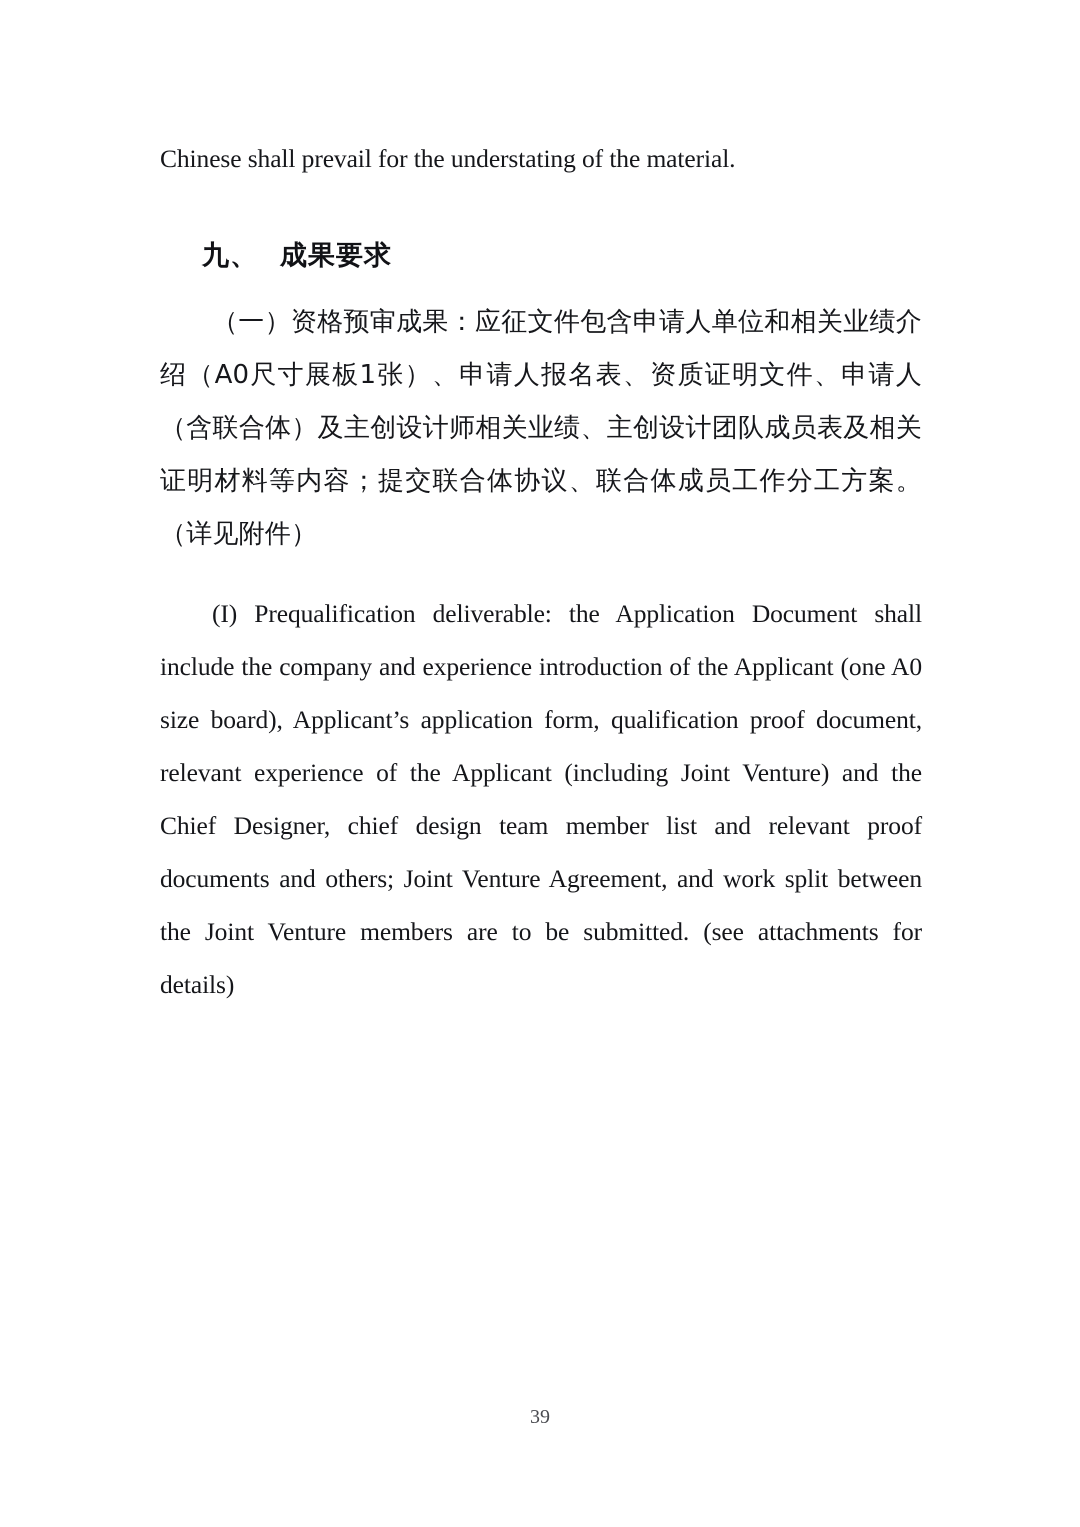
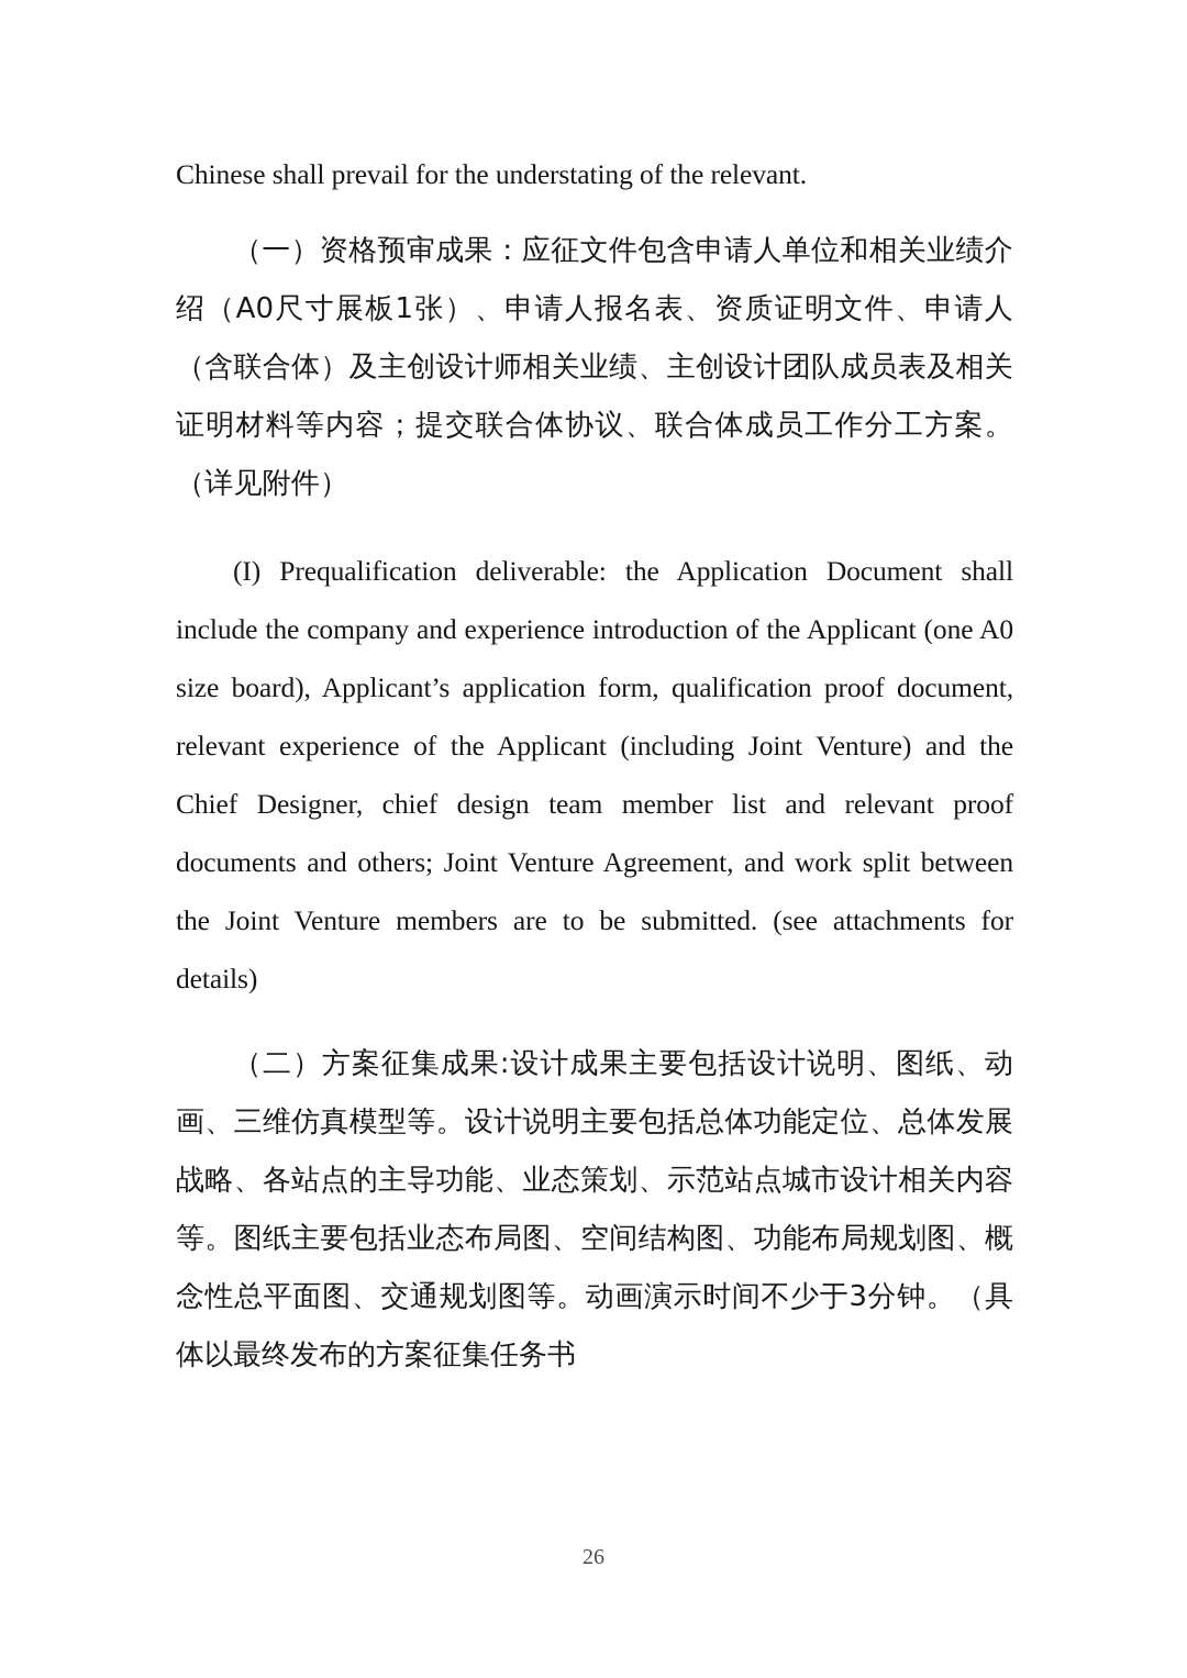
- Chinese shall prevail for the understating of the material.
+ Chinese shall prevail for the understating of the relevant.
- 九、 成果要求
  （一）资格预审成果：应征文件包含申请人单位和相关业绩介绍（A0尺寸展板1张）、申请人报名表、资质证明文件、申请人（含联合体）及主创设计师相关业绩、主创设计团队成员表及相关证明材料等内容；提交联合体协议、联合体成员工作分工方案。（详见附件）
  (I) Prequalification deliverable: the Application Document shall include the company and experience introduction of the Applicant (one A0 size board), Applicant’s application form, qualification proof document, relevant experience of the Applicant (including Joint Venture) and the Chief Designer, chief design team member list and relevant proof documents and others; Joint Venture Agreement, and work split between the Joint Venture members are to be submitted. (see attachments for details)
+ （二）方案征集成果:设计成果主要包括设计说明、图纸、动画、三维仿真模型等。设计说明主要包括总体功能定位、总体发展战略、各站点的主导功能、业态策划、示范站点城市设计相关内容等。图纸主要包括业态布局图、空间结构图、功能布局规划图、概念性总平面图、交通规划图等。动画演示时间不少于3分钟。（具体以最终发布的方案征集任务书
- 39
+ 26
